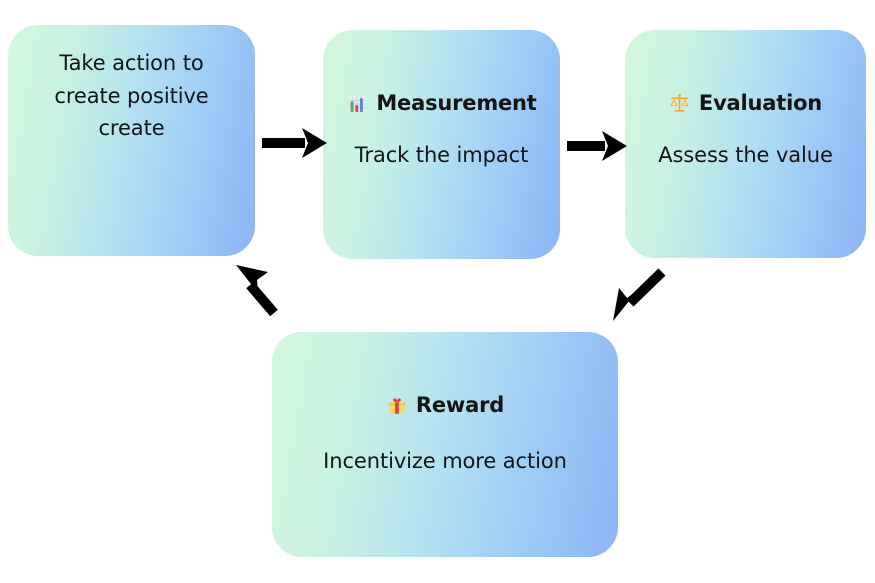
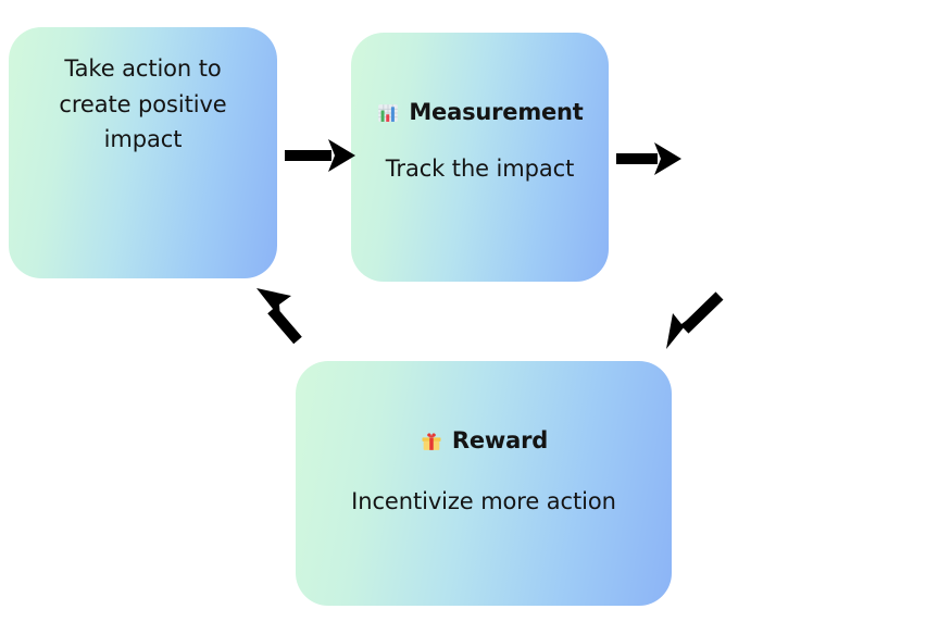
- Take action to create positive create
+ Take action to create positive impact
  Measurement
  Track the impact
- Evaluation
- Assess the value
  Reward
  Incentivize more action
